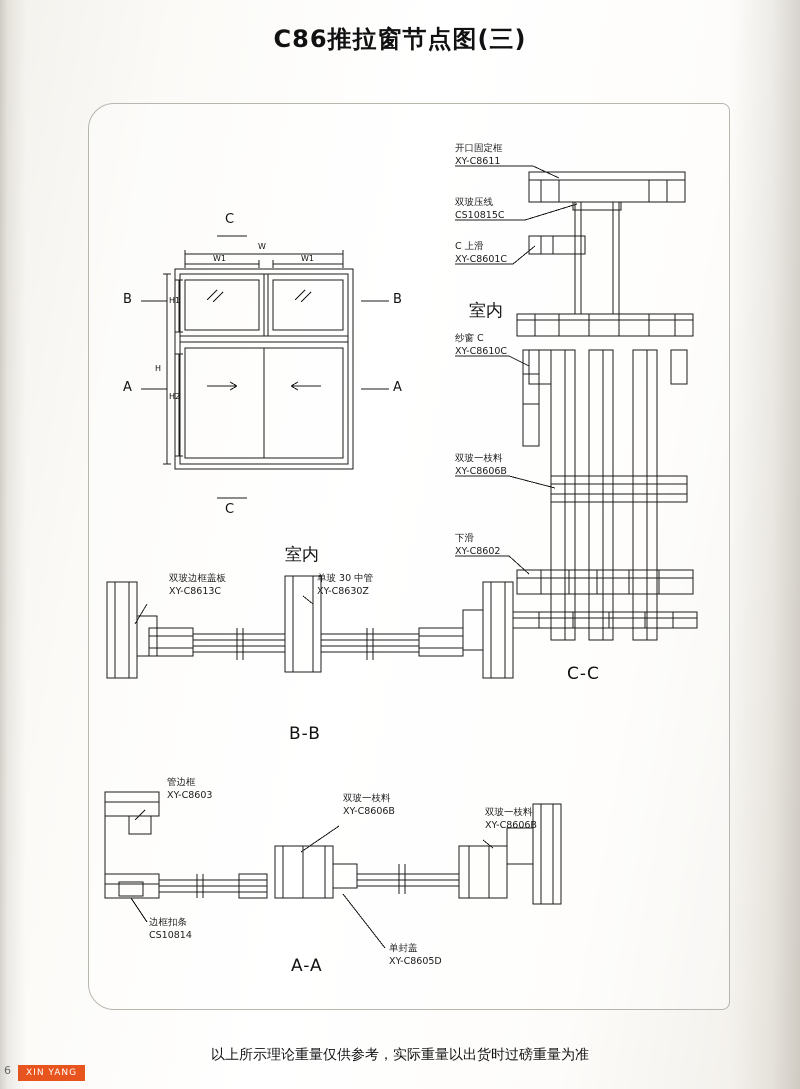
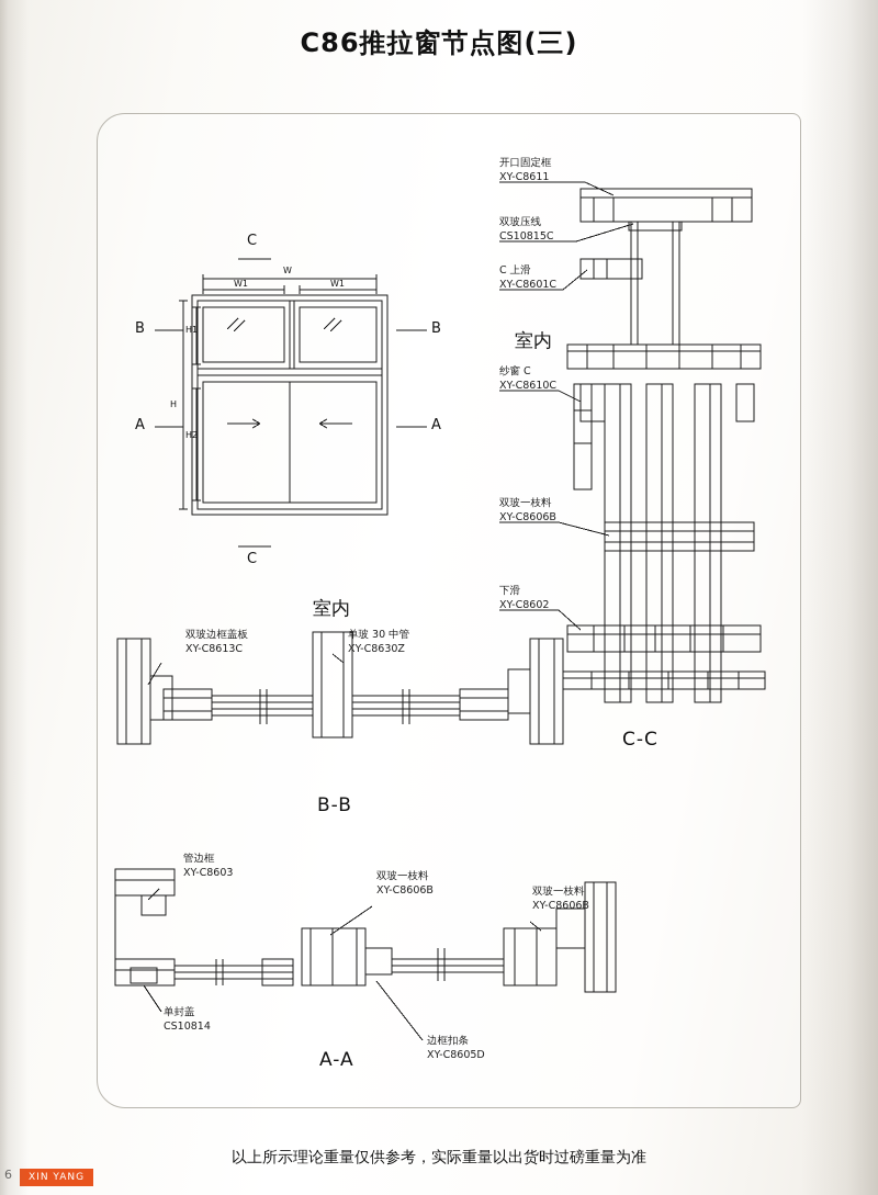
  C86推拉窗节点图(三)
  C
  C
  B
  B
  A
  A
  W
  W1
  W1
  H
  H1
  H2
  开口固定框
  XY-C8611
  双玻压线
  CS10815C
  C 上滑
  XY-C8601C
  纱窗 C
  XY-C8610C
  双玻一枝料
  XY-C8606B
  下滑
  XY-C8602
  室内
  C-C
  室内
  双玻边框盖板
  XY-C8613C
  单玻 30 中管
  XY-C8630Z
  B-B
  管边框
  XY-C8603
  双玻一枝料
  XY-C8606B
  双玻一枝料
  XY-C8606B
- 边框扣条
+ 单封盖
  CS10814
- 单封盖
+ 边框扣条
  XY-C8605D
  A-A
  以上所示理论重量仅供参考，实际重量以出货时过磅重量为准
  XIN YANG
